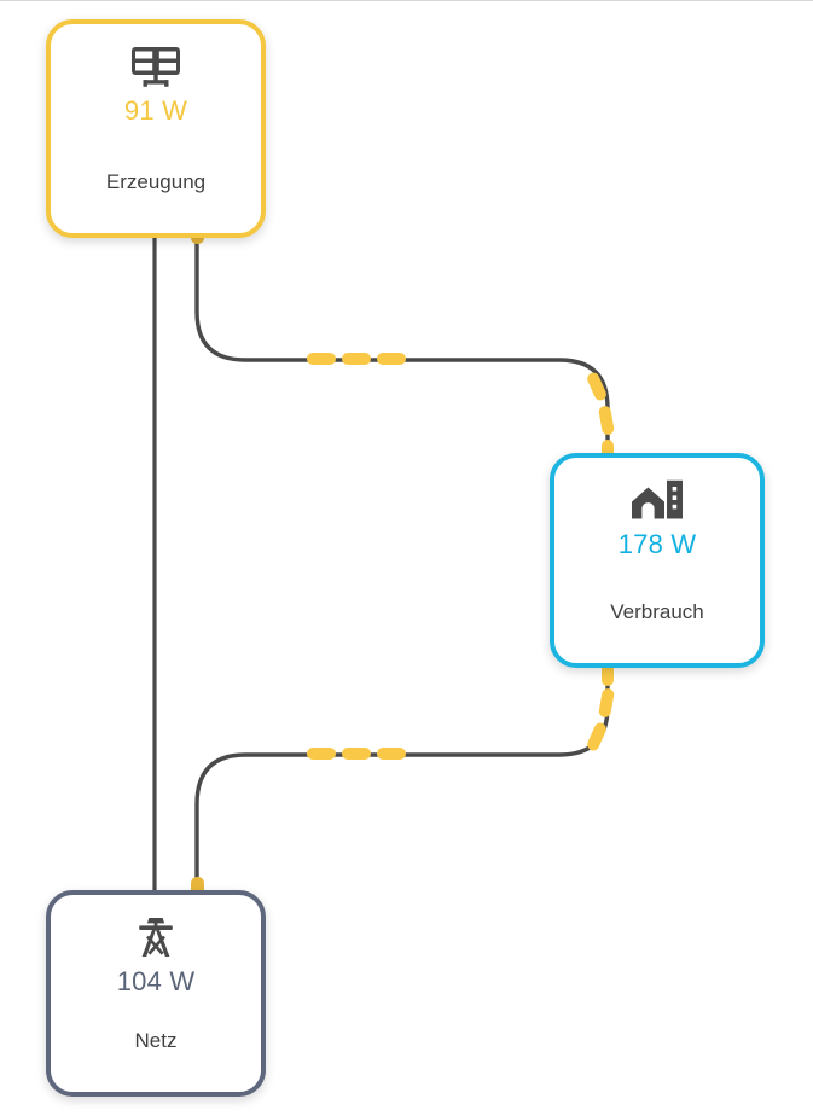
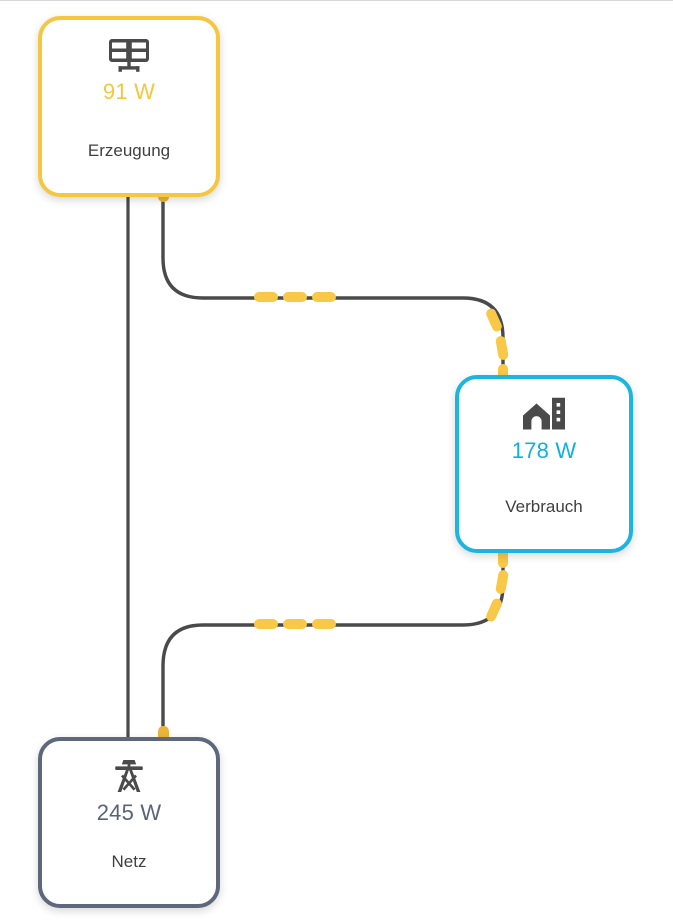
  91 W
  Erzeugung
  178 W
  Verbrauch
- 104 W
+ 245 W
  Netz
